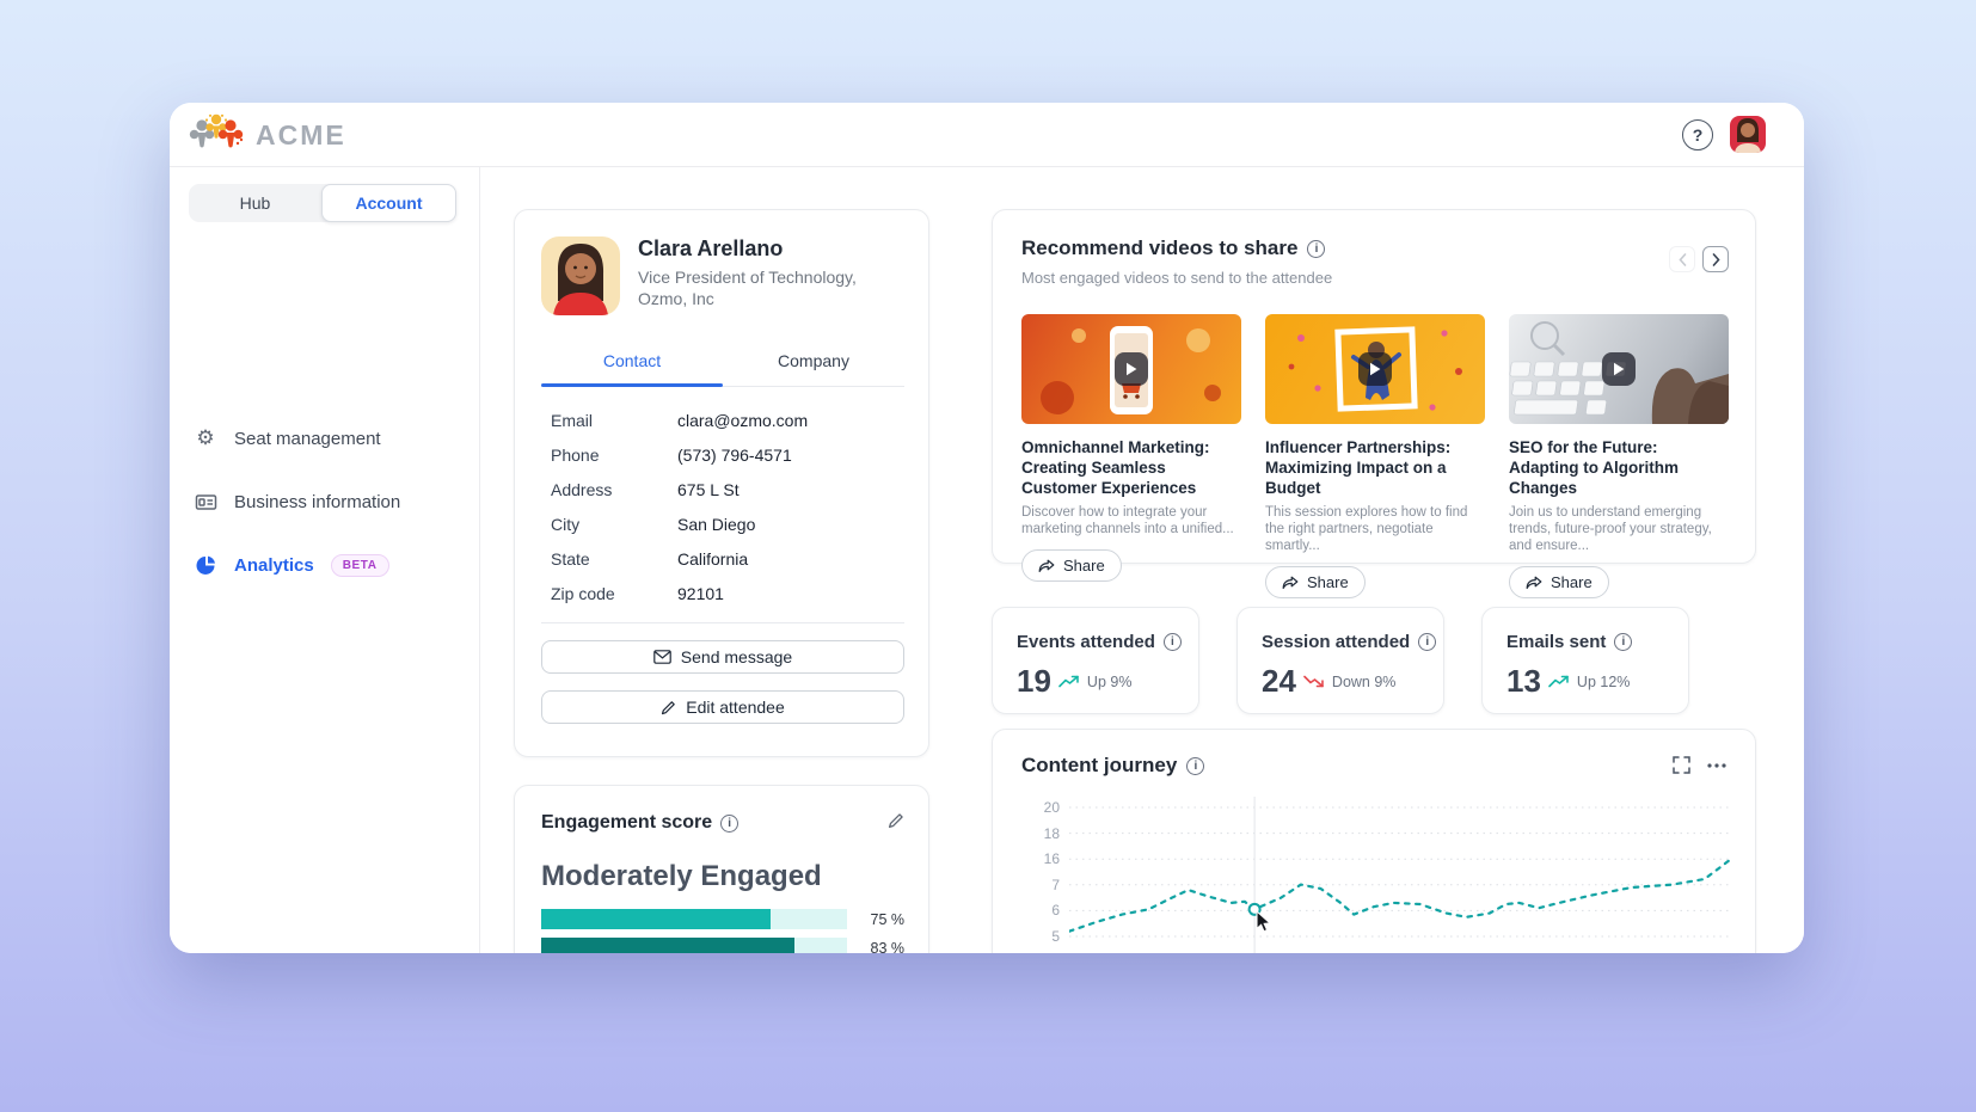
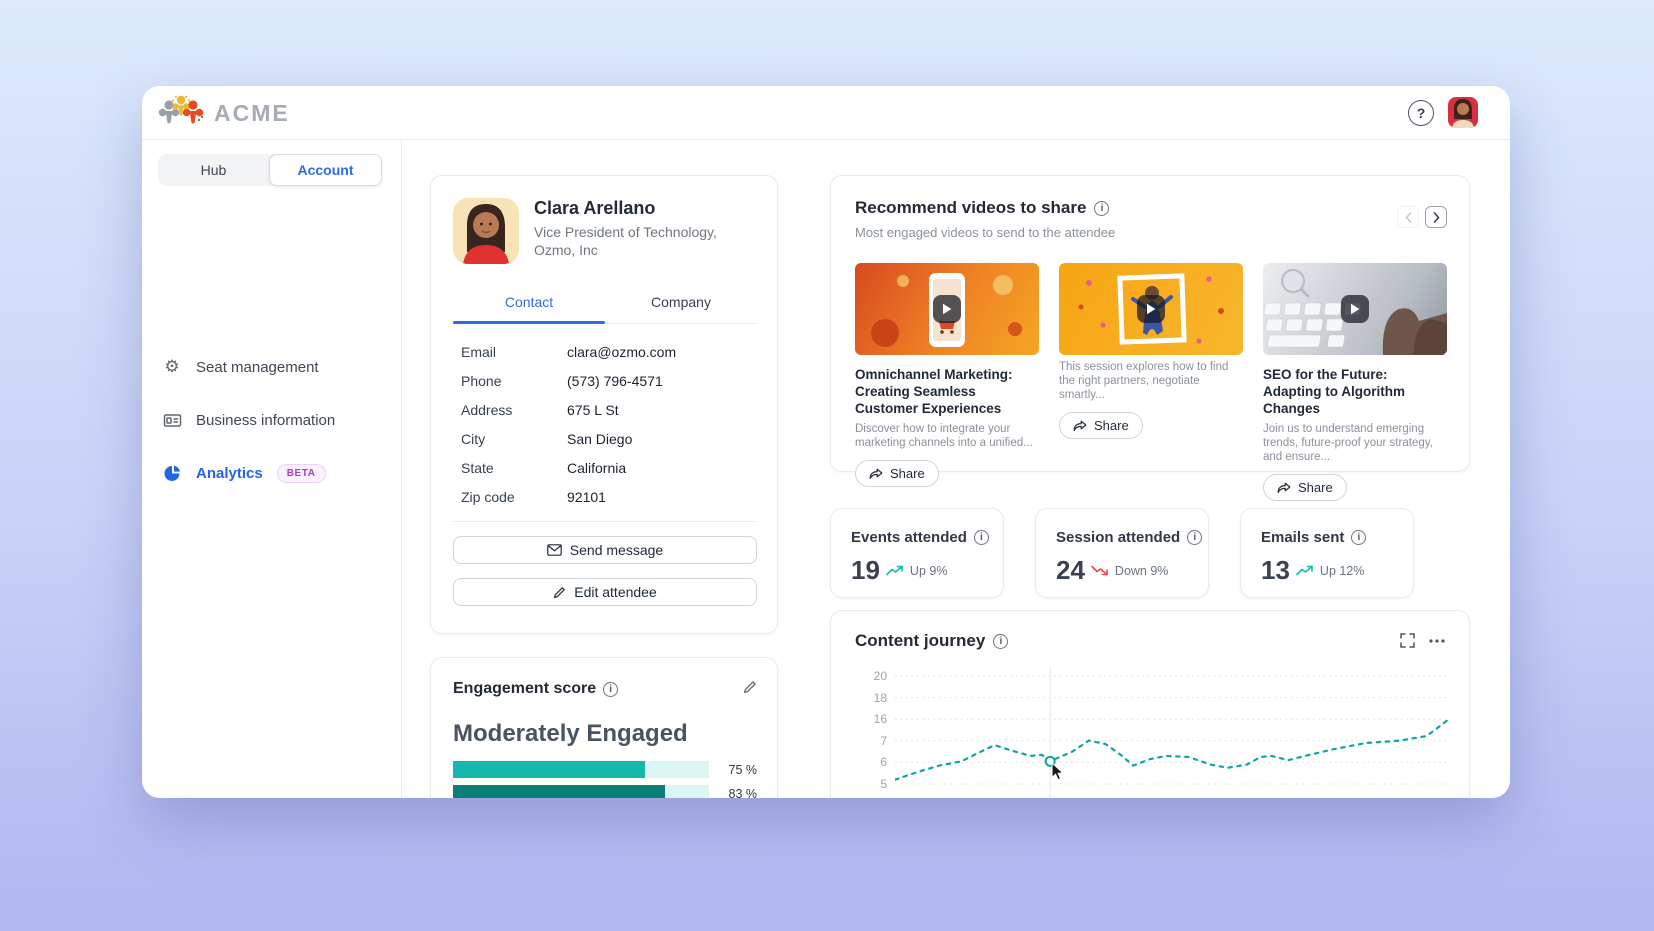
  ACME
  ?
  Hub
  Account
  ⚙
  Seat management
  Business information
  Analytics
  BETA
  Clara Arellano
  Vice President of Technology, Ozmo, Inc
  Contact
  Company
  Email
  clara@ozmo.com
  Phone
  (573) 796-4571
  Address
  675 L St
  City
  San Diego
  State
  California
  Zip code
  92101
  Send message
  Edit attendee
  Engagement score
  i
  Moderately Engaged
  75 %
  83 %
  Recommend videos to share
  i
  Most engaged videos to send to the attendee
  Omnichannel Marketing: Creating Seamless Customer Experiences
  Discover how to integrate your marketing channels into a unified...
  Share
- Influencer Partnerships: Maximizing Impact on a Budget
  This session explores how to find the right partners, negotiate smartly...
  Share
  SEO for the Future: Adapting to Algorithm Changes
  Join us to understand emerging trends, future-proof your strategy, and ensure...
  Share
  Events attended
  i
  19
  Up 9%
  Session attended
  i
  24
  Down 9%
  Emails sent
  i
  13
  Up 12%
  Content journey
  i
  20
  18
  16
  7
  6
  5
